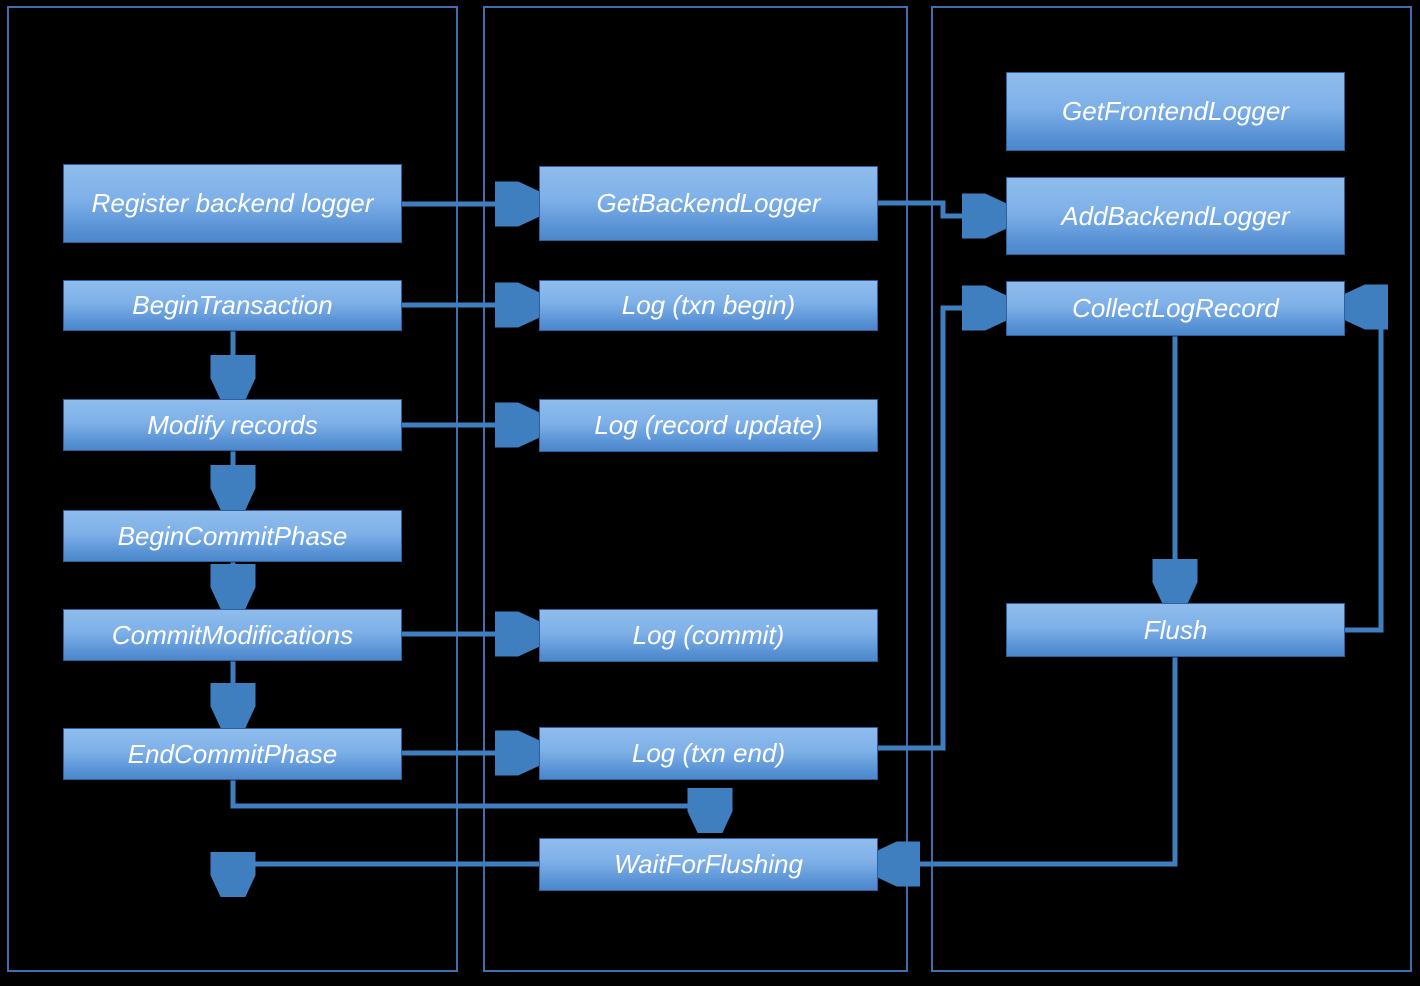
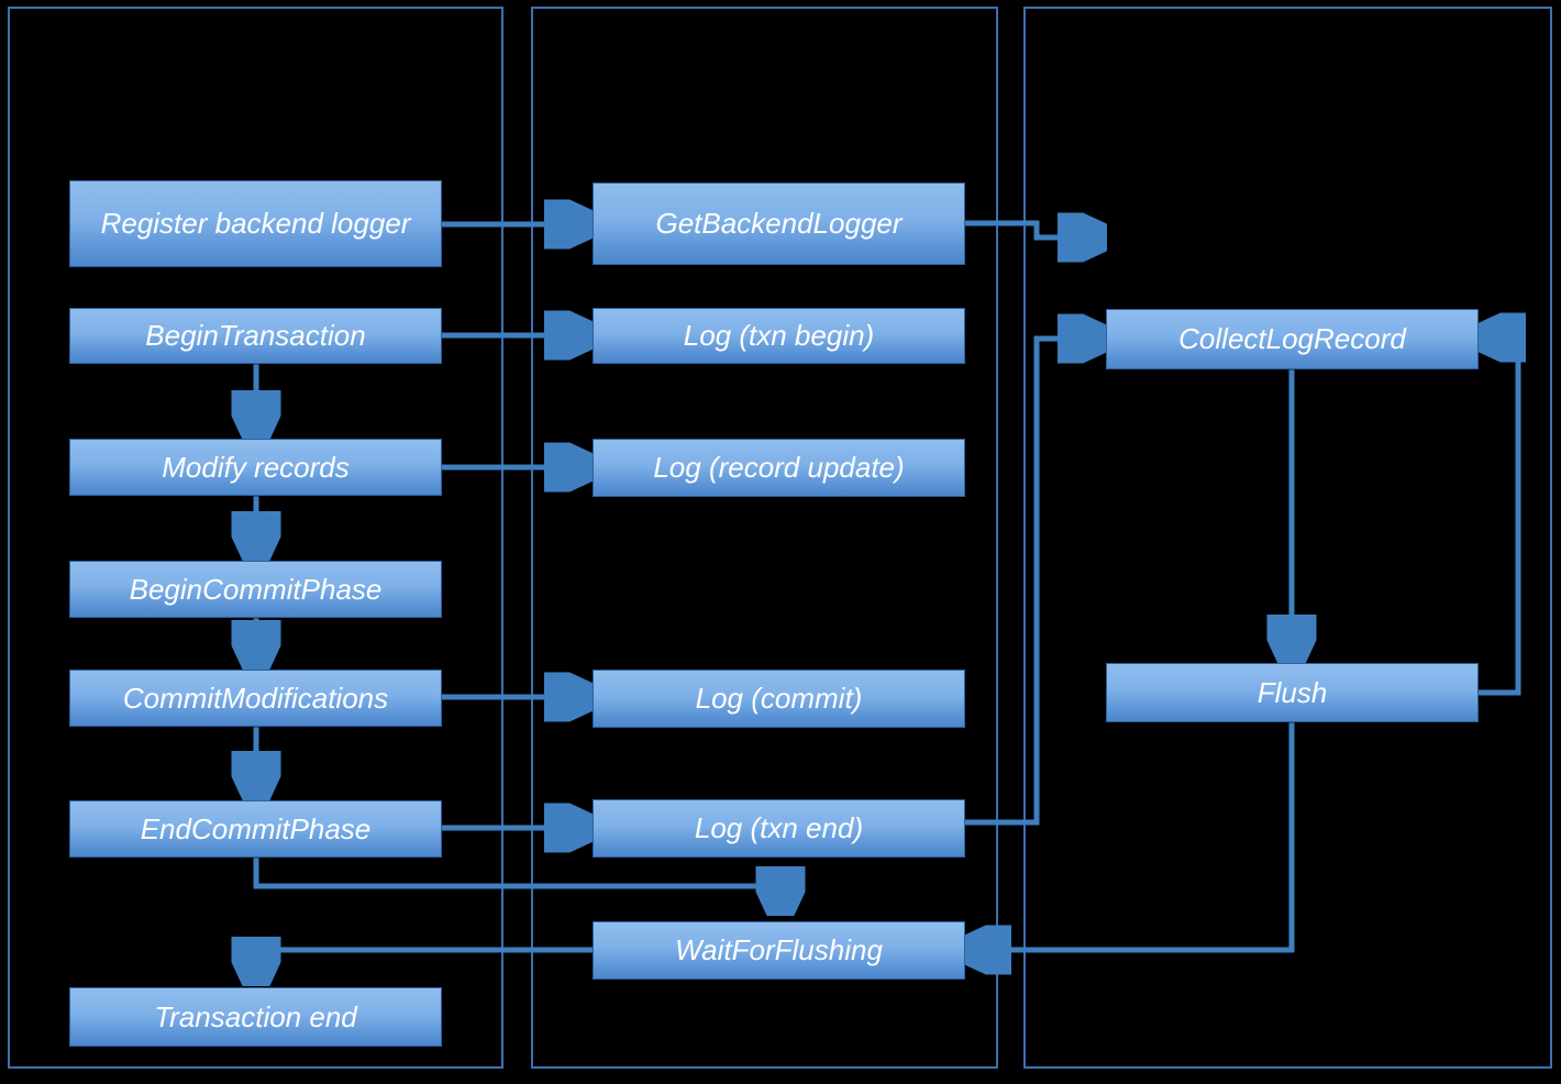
  Register backend logger
  BeginTransaction
  Modify records
  BeginCommitPhase
  CommitModifications
  EndCommitPhase
+ Transaction end
  GetBackendLogger
  Log (txn begin)
  Log (record update)
  Log (commit)
  Log (txn end)
  WaitForFlushing
- GetFrontendLogger
- AddBackendLogger
  CollectLogRecord
  Flush
